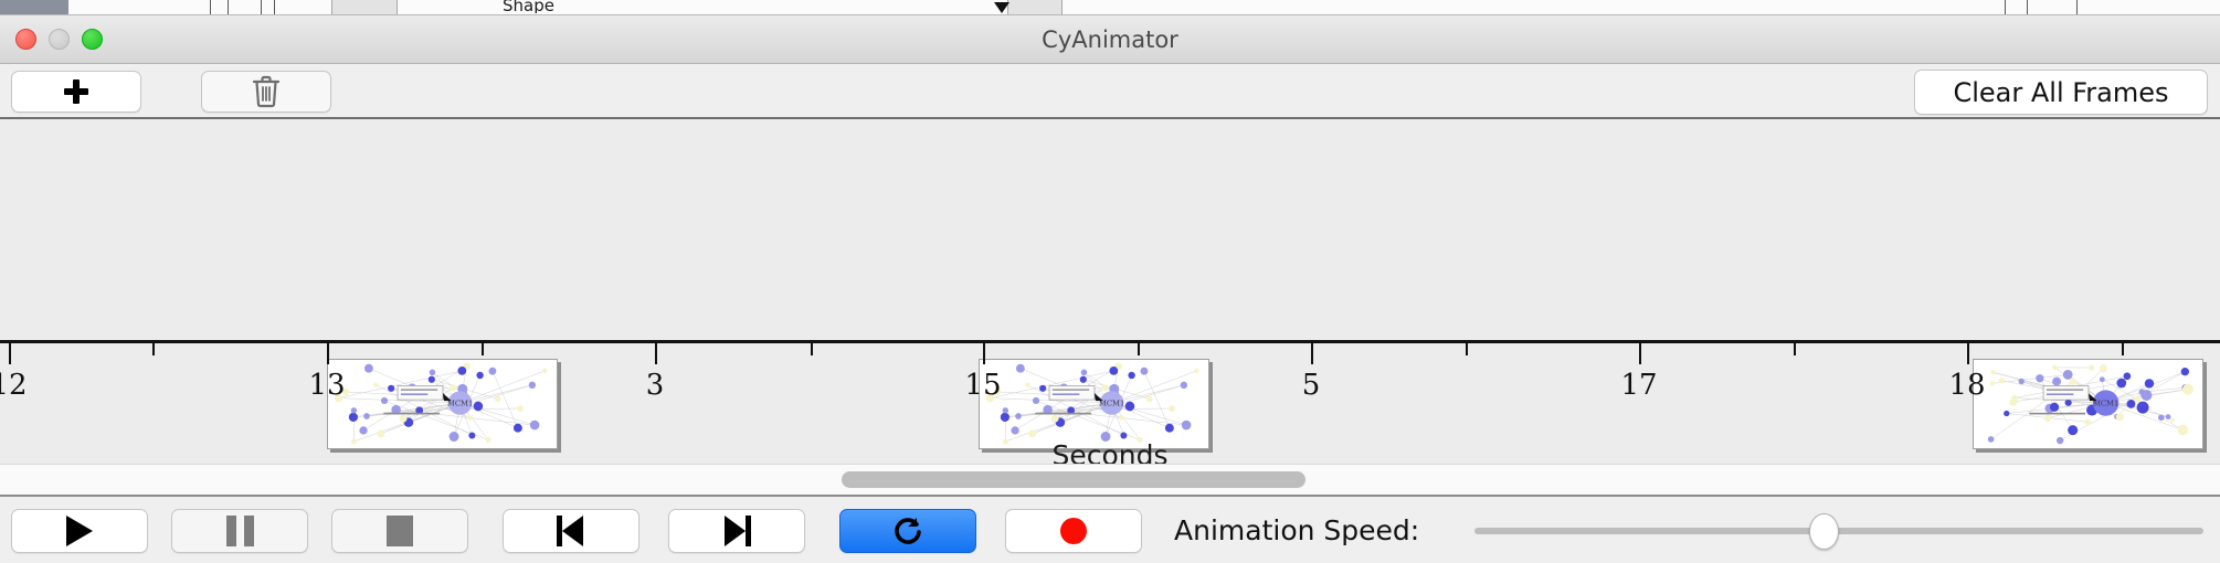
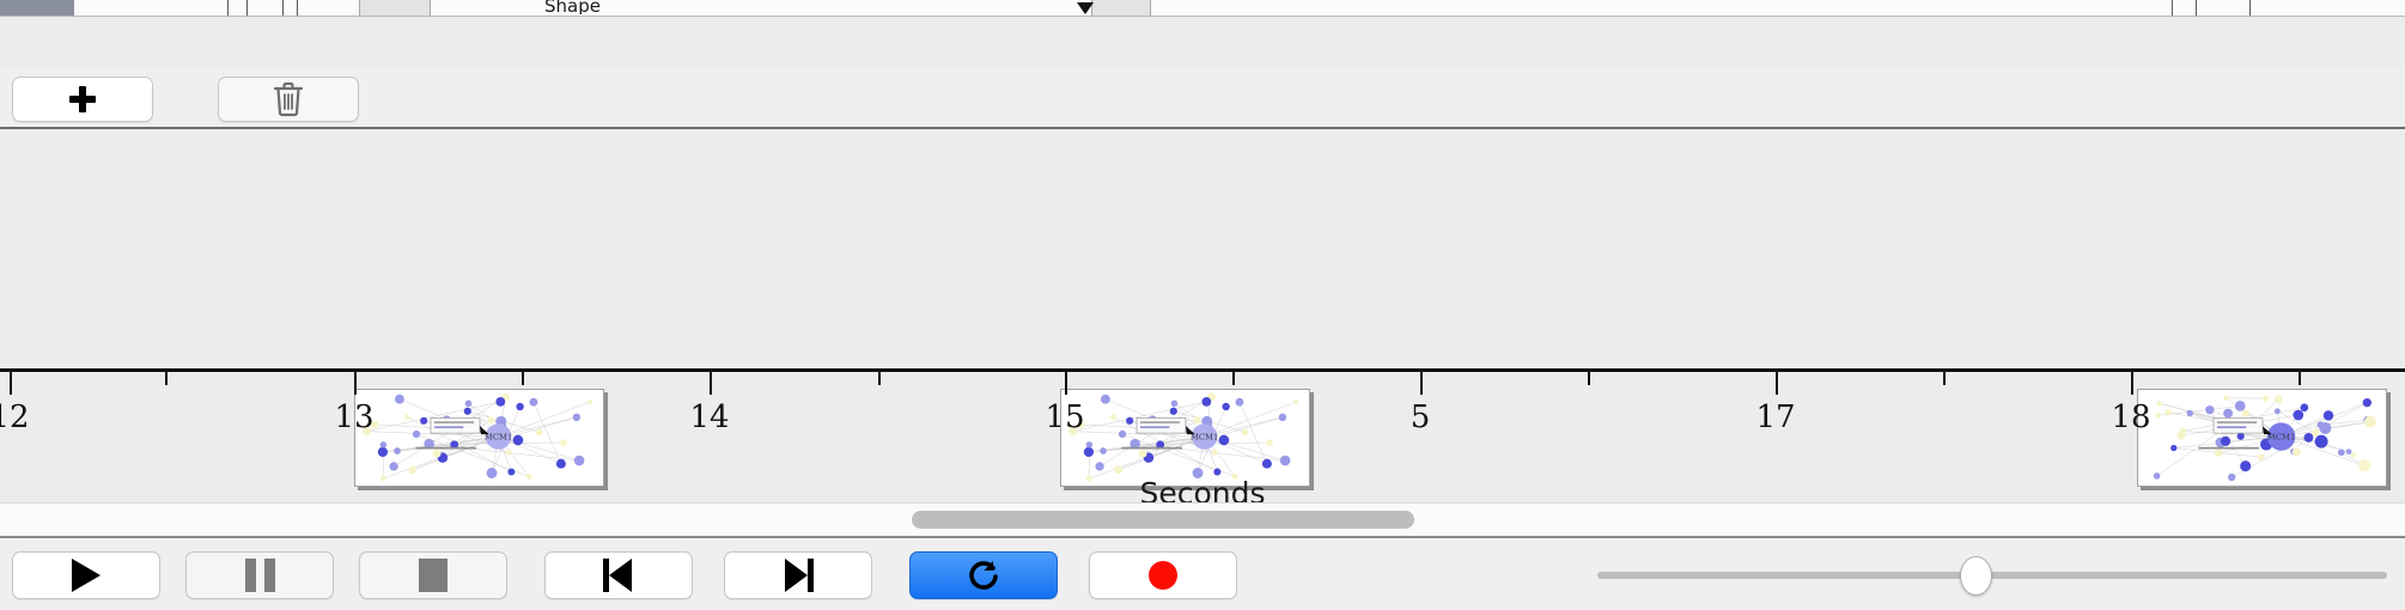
  Shape
- CyAnimator
- Clear All Frames
  MCM1
  MCM1
  MCM1
  13
- 3
+ 14
  15
  5
  17
  18
  Seconds
- Animation Speed:
